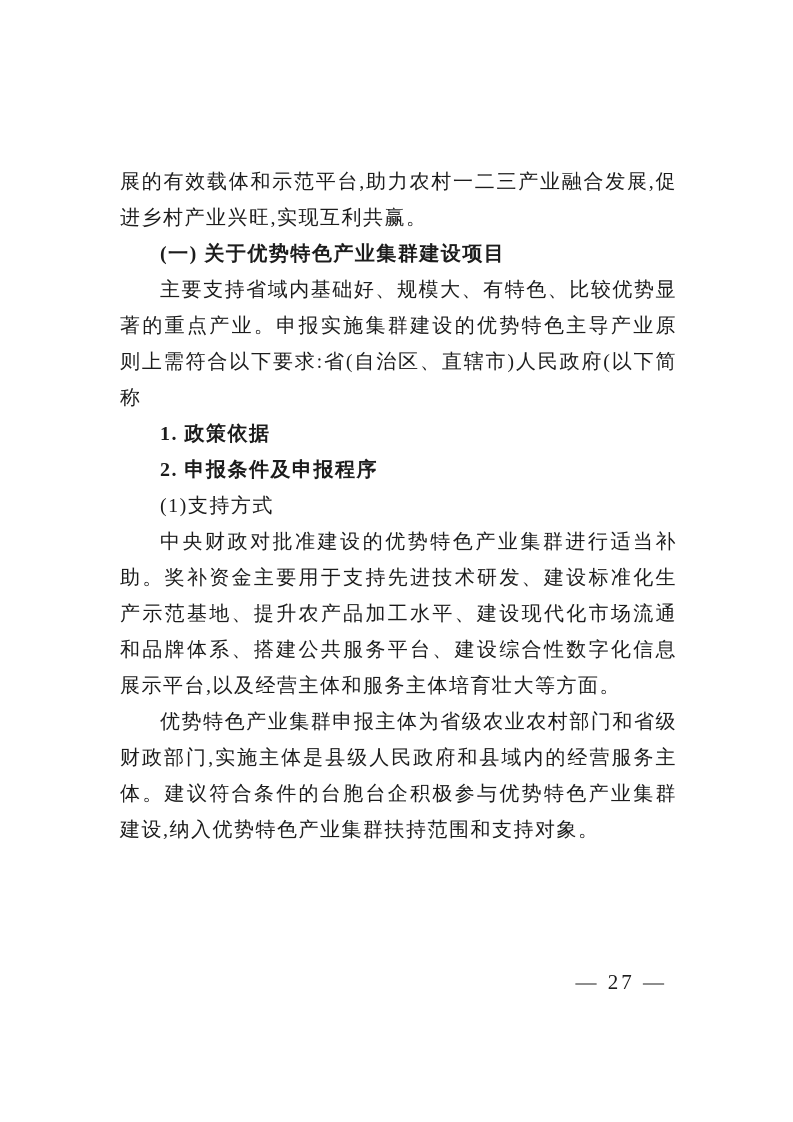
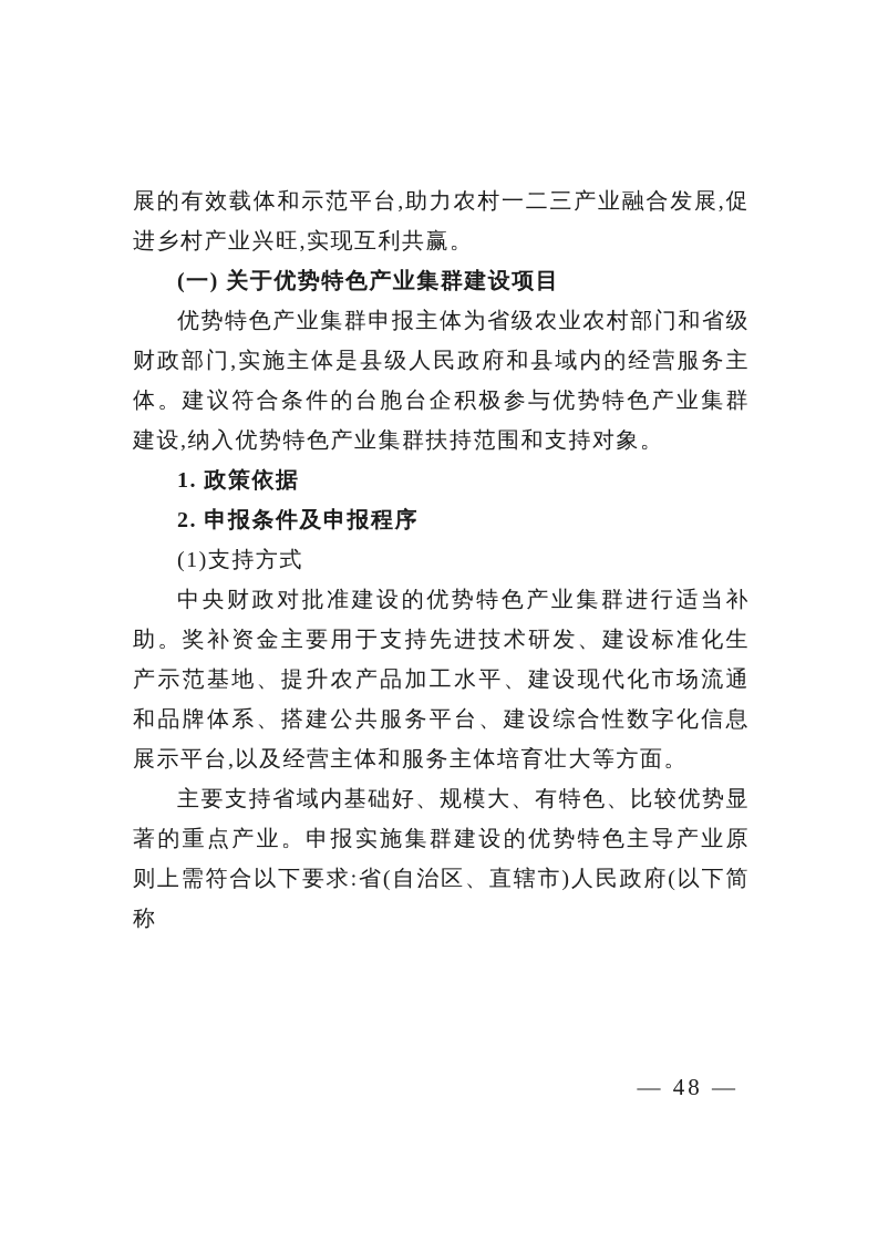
  展的有效载体和示范平台,助力农村一二三产业融合发展,促进乡村产业兴旺,实现互利共赢。
  (一) 关于优势特色产业集群建设项目
- 主要支持省域内基础好、规模大、有特色、比较优势显著的重点产业。申报实施集群建设的优势特色主导产业原则上需符合以下要求:省(自治区、直辖市)人民政府(以下简称
+ 优势特色产业集群申报主体为省级农业农村部门和省级财政部门,实施主体是县级人民政府和县域内的经营服务主体。建议符合条件的台胞台企积极参与优势特色产业集群建设,纳入优势特色产业集群扶持范围和支持对象。
  1. 政策依据
  2. 申报条件及申报程序
  (1)支持方式
  中央财政对批准建设的优势特色产业集群进行适当补助。奖补资金主要用于支持先进技术研发、建设标准化生产示范基地、提升农产品加工水平、建设现代化市场流通和品牌体系、搭建公共服务平台、建设综合性数字化信息展示平台,以及经营主体和服务主体培育壮大等方面。
- 优势特色产业集群申报主体为省级农业农村部门和省级财政部门,实施主体是县级人民政府和县域内的经营服务主体。建议符合条件的台胞台企积极参与优势特色产业集群建设,纳入优势特色产业集群扶持范围和支持对象。
+ 主要支持省域内基础好、规模大、有特色、比较优势显著的重点产业。申报实施集群建设的优势特色主导产业原则上需符合以下要求:省(自治区、直辖市)人民政府(以下简称
- — 27 —
+ — 48 —
